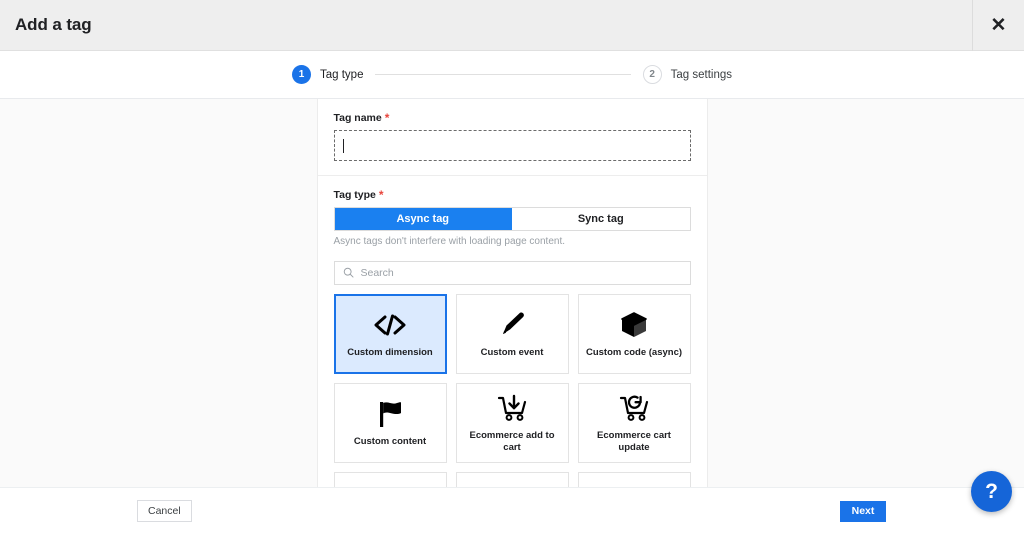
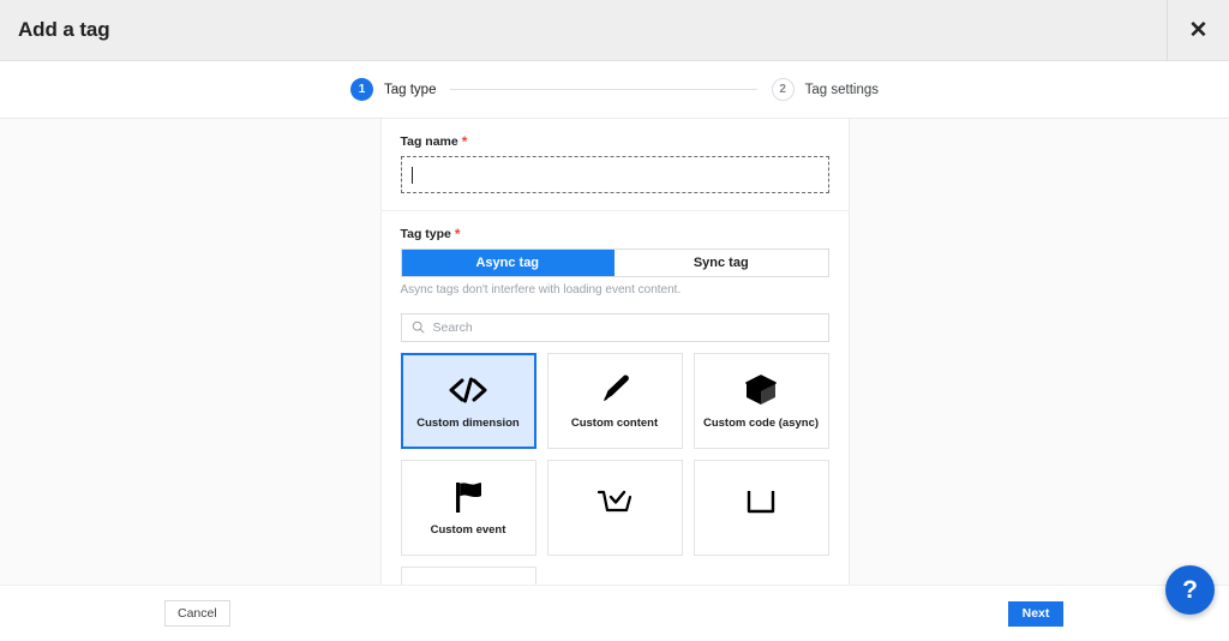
  Add a tag
  ✕
  1
  Tag type
  2
  Tag settings
  Tag name
  *
  Tag type
  *
  Async tag
  Sync tag
- Async tags don't interfere with loading page content.
+ Async tags don't interfere with loading event content.
  Search
  Custom dimension
- Custom event
+ Custom content
  Custom code (async)
- Custom content
+ Custom event
- Ecommerce add to cart
- Ecommerce cart update
  Cancel
  Next
  ?
